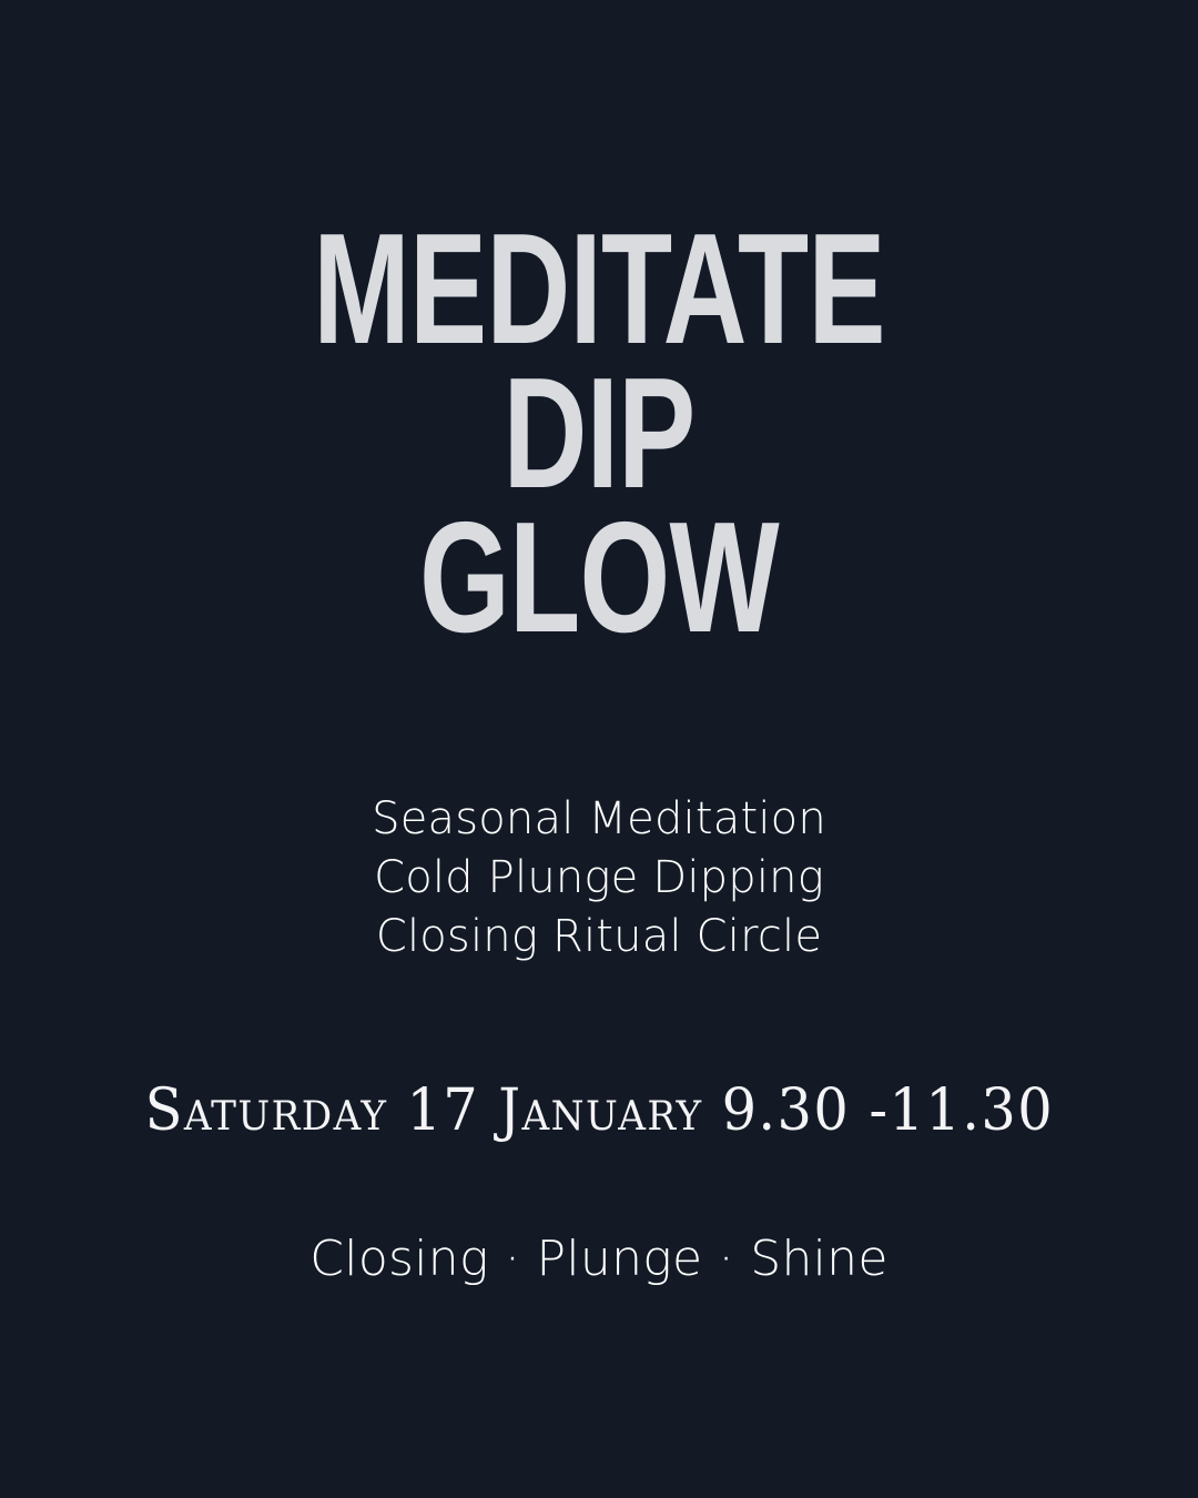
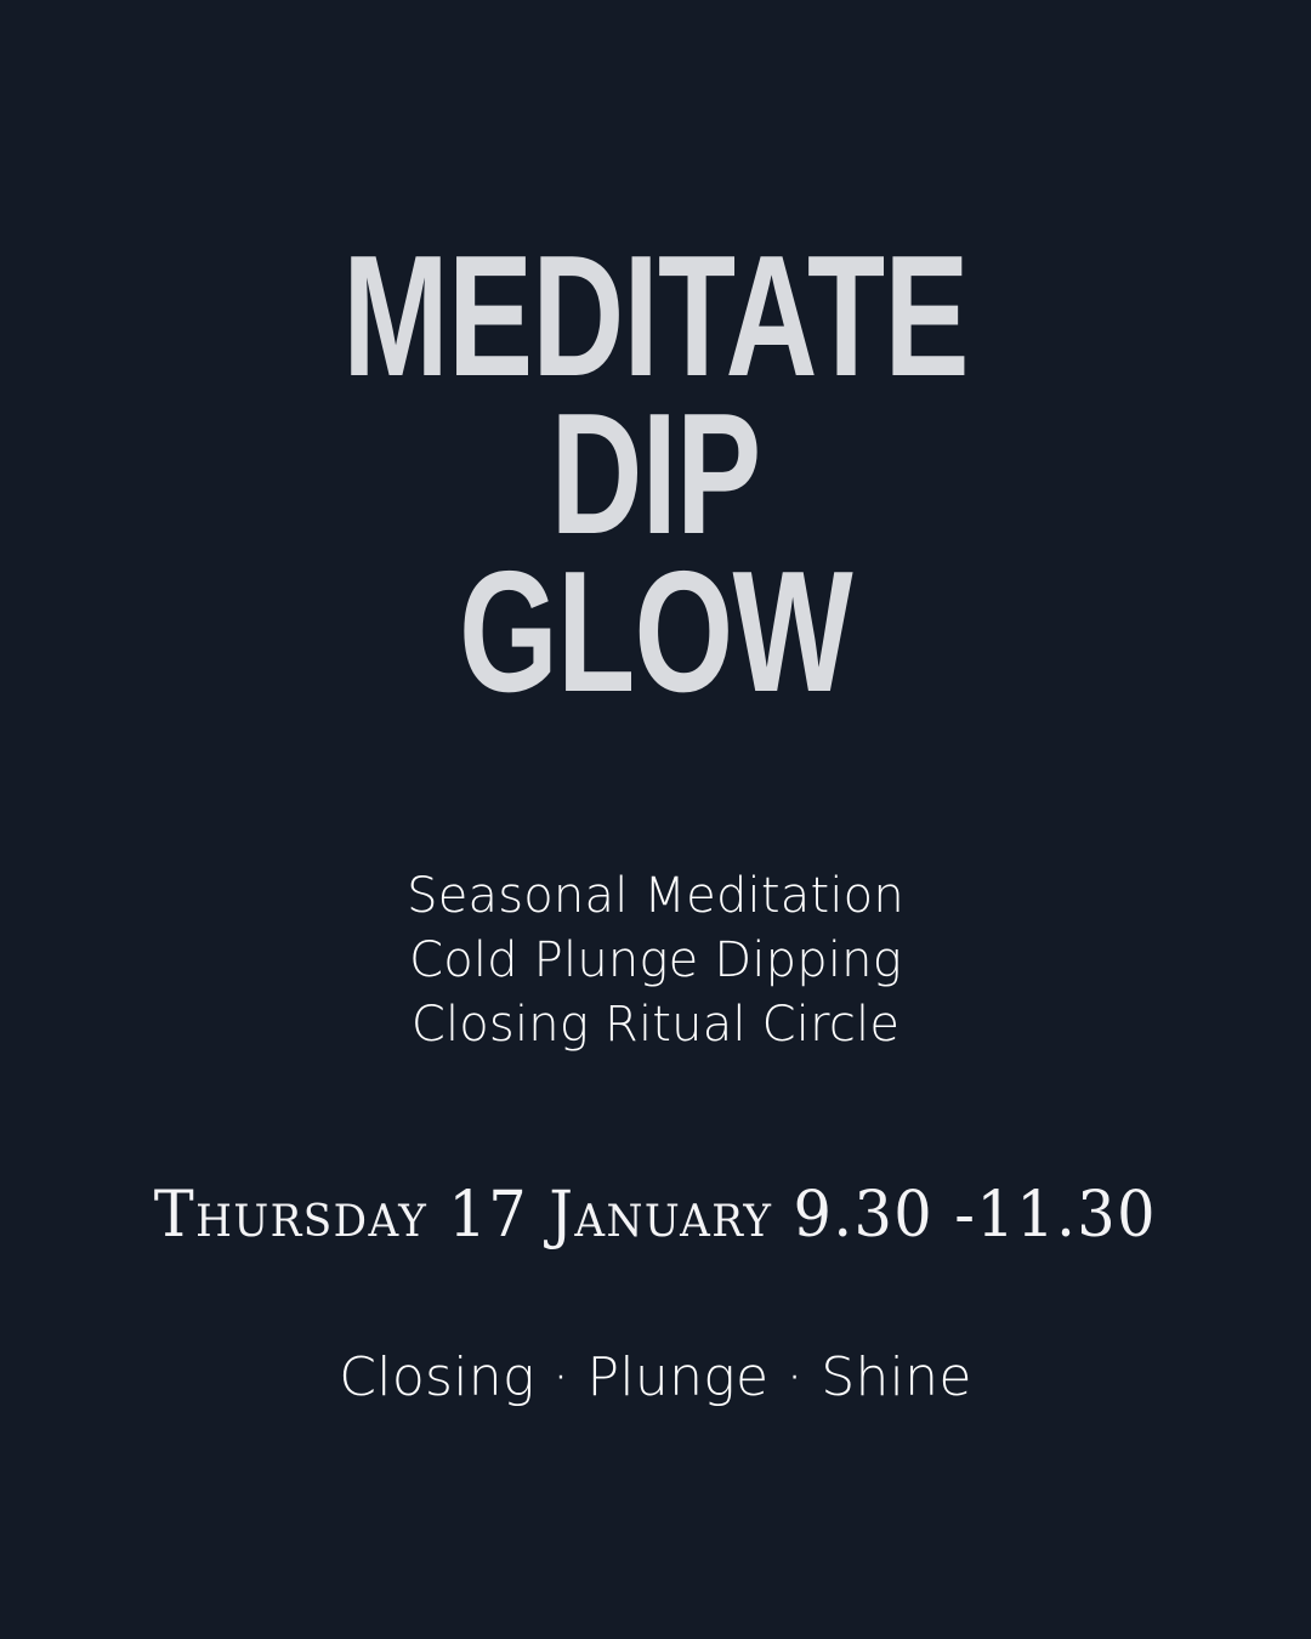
  MEDITATE
  DIP
  GLOW
  Seasonal Meditation
  Cold Plunge Dipping
  Closing Ritual Circle
- Saturday 17 January 9.30 -11.30
+ Thursday 17 January 9.30 -11.30
  Closing · Plunge · Shine
